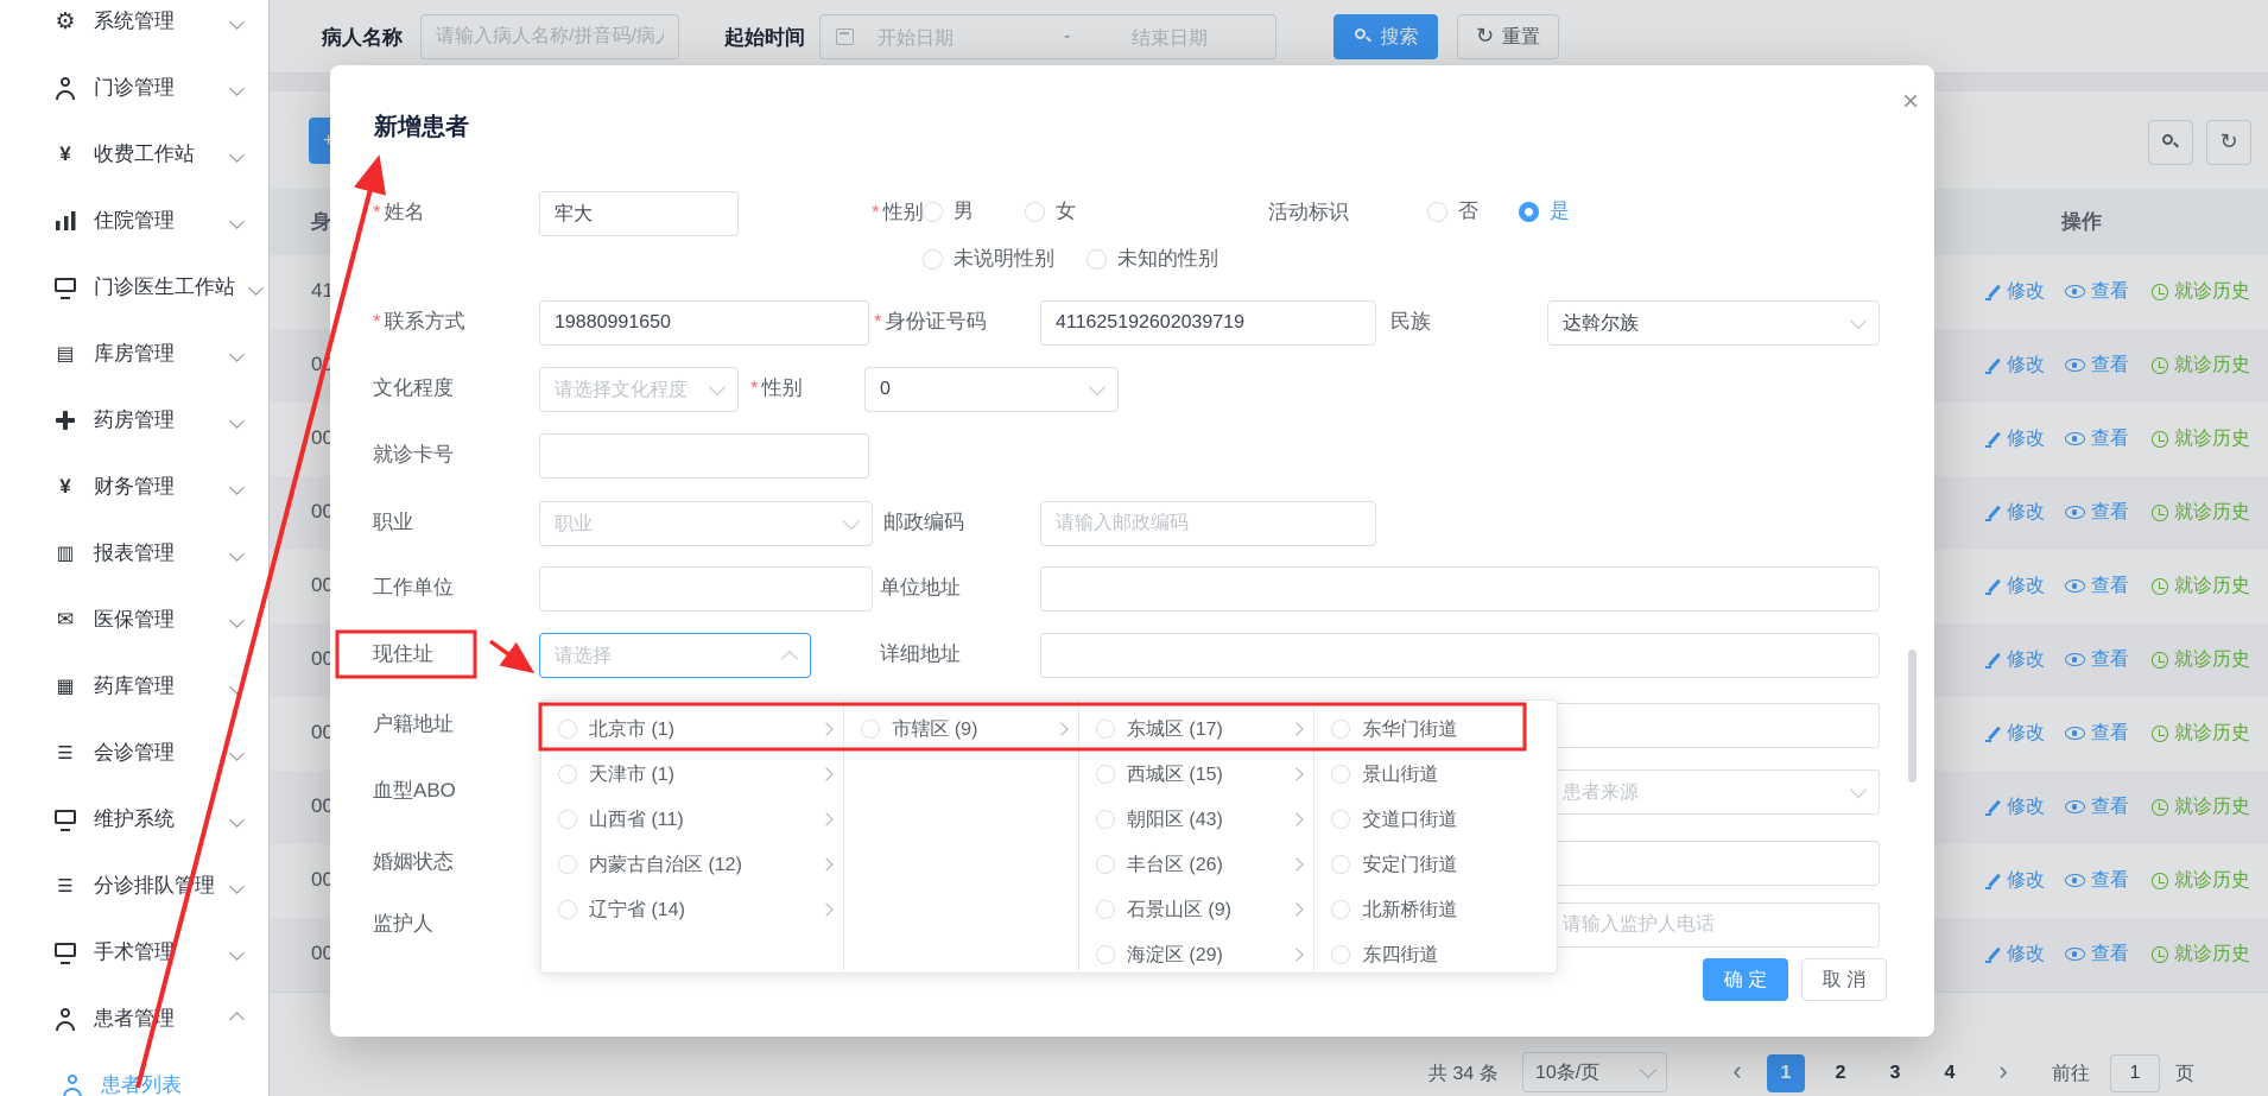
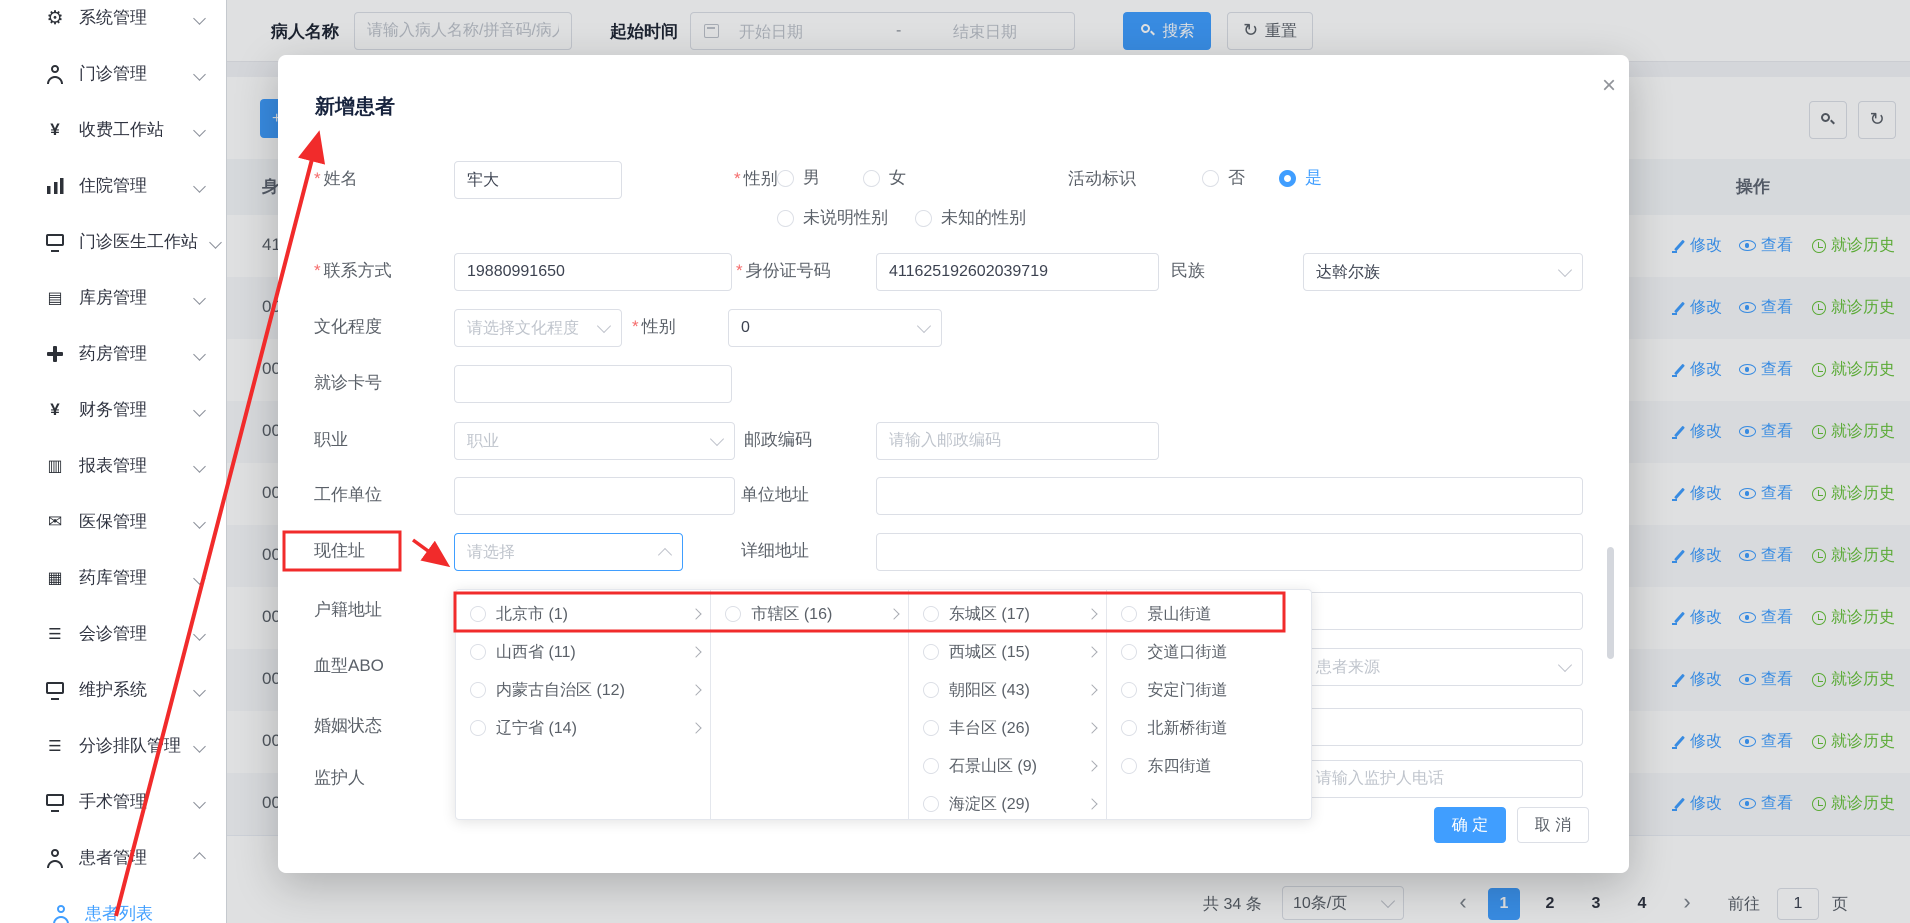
  系统管理
  门诊管理
  收费工作站
  住院管理
  门诊医生工作站
  库房管理
  药房管理
  财务管理
  报表管理
  医保管理
  药库管理
  会诊管理
  维护系统
  分诊排队管理
  手术管理
  患者管理
  患者列表
  病人名称
  请输入病人名称/拼音码/病
  起始时间
  开始日期
  -
  结束日期
  搜索
  重置
  +
  操作
  41
  修改
  查看
  就诊历史
  00
  修改
  查看
  就诊历史
  00
  修改
  查看
  就诊历史
  00
  修改
  查看
  就诊历史
  00
  修改
  查看
  就诊历史
  00
  修改
  查看
  就诊历史
  00
  修改
  查看
  就诊历史
  00
  修改
  查看
  就诊历史
  00
  修改
  查看
  就诊历史
  00
  修改
  查看
  就诊历史
  共 34 条
  10条/页
  ‹
  1
  2
  3
  4
  ›
  前往
  1
  页
  新增患者
  *
  姓名
  牢大
  *
  性别
  男
  女
  活动标识
  否
  是
  未说明性别
  未知的性别
  *
  联系方式
  19880991650
  *
  身份证号码
  411625192602039719
  民族
  达斡尔族
  文化程度
  请选择文化程度
  *
  性别
  0
  就诊卡号
  职业
  职业
  邮政编码
  请输入邮政编码
  工作单位
  单位地址
  现住址
  请选择
  详细地址
  户籍地址
  血型ABO
  患者来源
  婚姻状态
  监护人
  请输入监护人电话
  北京市 (1)
- 天津市 (1)
  山西省 (11)
  内蒙古自治区 (12)
  辽宁省 (14)
- 市辖区 (9)
+ 市辖区 (16)
  东城区 (17)
  西城区 (15)
  朝阳区 (43)
  丰台区 (26)
  石景山区 (9)
  海淀区 (29)
- 东华门街道
  景山街道
  交道口街道
  安定门街道
  北新桥街道
  东四街道
  确 定
  取 消
